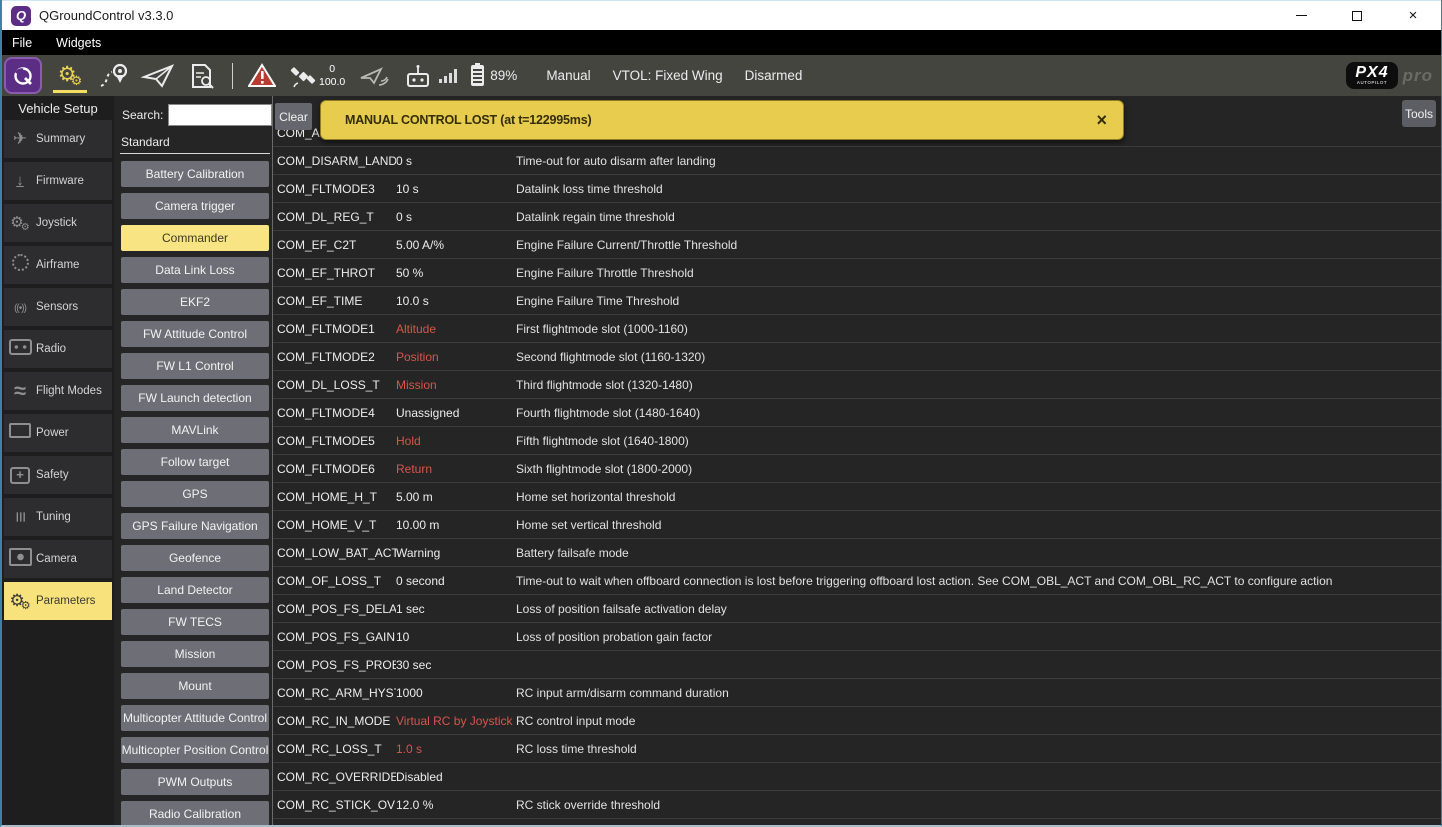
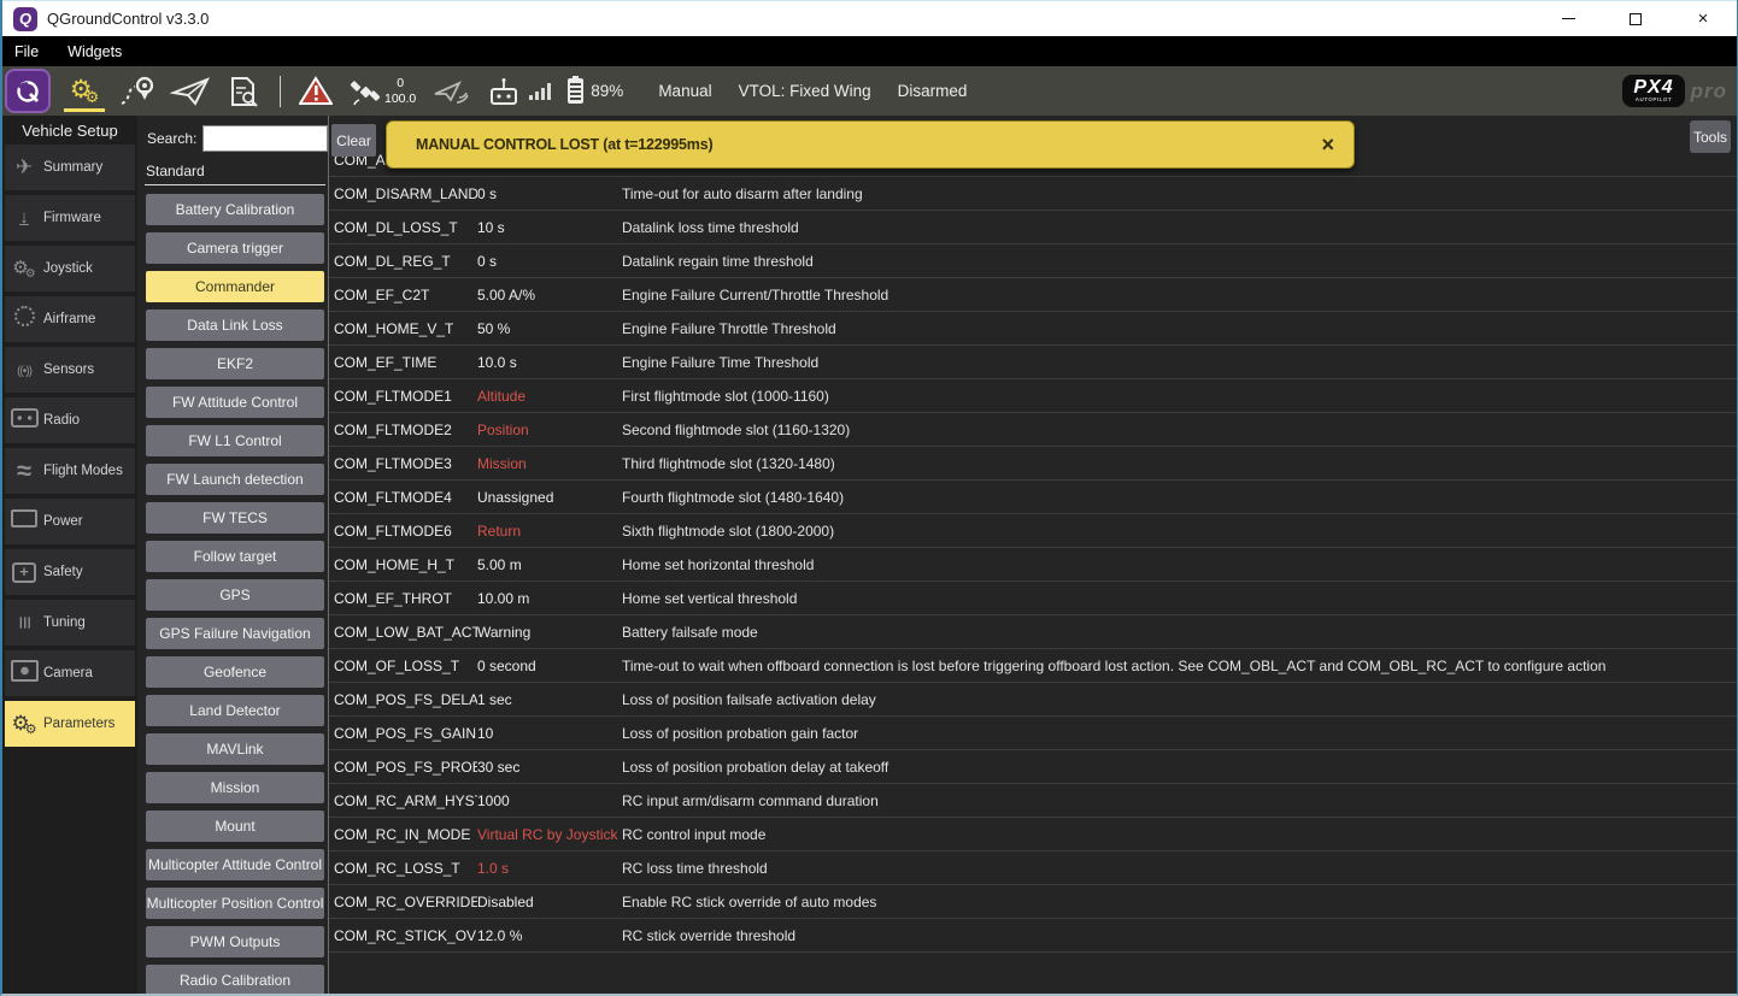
  Q
  QGroundControl v3.3.0
  ×
  File
  Widgets
  ⚙⚙
  0
  100.0
  89%
  Manual
  VTOL: Fixed Wing
  Disarmed
  PX4
  pro
  Vehicle Setup
  Summary
  Firmware
  Joystick
  Airframe
  Sensors
  Radio
  Flight Modes
  Power
  Safety
  Tuning
  Camera
  Parameters
  Search:
  Standard
  Battery Calibration
  Camera trigger
  Commander
  Data Link Loss
  EKF2
  FW Attitude Control
  FW L1 Control
  FW Launch detection
- MAVLink
+ FW TECS
  Follow target
  GPS
  GPS Failure Navigation
  Geofence
  Land Detector
- FW TECS
+ MAVLink
  Mission
  Mount
  Multicopter Attitude Control
  Multicopter Position Control
  PWM Outputs
  Radio Calibration
  COM_A
  COM_DISARM_LAND
  0 s
  Time-out for auto disarm after landing
- COM_FLTMODE3
+ COM_DL_LOSS_T
  10 s
  Datalink loss time threshold
  COM_DL_REG_T
  0 s
  Datalink regain time threshold
  COM_EF_C2T
  5.00 A/%
  Engine Failure Current/Throttle Threshold
- COM_EF_THROT
+ COM_HOME_V_T
  50 %
  Engine Failure Throttle Threshold
  COM_EF_TIME
  10.0 s
  Engine Failure Time Threshold
  COM_FLTMODE1
  Altitude
  First flightmode slot (1000-1160)
  COM_FLTMODE2
  Position
  Second flightmode slot (1160-1320)
- COM_DL_LOSS_T
+ COM_FLTMODE3
  Mission
  Third flightmode slot (1320-1480)
  COM_FLTMODE4
  Unassigned
  Fourth flightmode slot (1480-1640)
- COM_FLTMODE5
- Hold
- Fifth flightmode slot (1640-1800)
  COM_FLTMODE6
  Return
  Sixth flightmode slot (1800-2000)
  COM_HOME_H_T
  5.00 m
  Home set horizontal threshold
- COM_HOME_V_T
+ COM_EF_THROT
  10.00 m
  Home set vertical threshold
  COM_LOW_BAT_ACT
  Warning
  Battery failsafe mode
  COM_OF_LOSS_T
  0 second
  Time-out to wait when offboard connection is lost before triggering offboard lost action. See COM_OBL_ACT and COM_OBL_RC_ACT to configure action
  COM_POS_FS_DELA
  1 sec
  Loss of position failsafe activation delay
  COM_POS_FS_GAIN
  10
  Loss of position probation gain factor
  COM_POS_FS_PROB
  30 sec
+ Loss of position probation delay at takeoff
  COM_RC_ARM_HYS
  1000
  RC input arm/disarm command duration
  COM_RC_IN_MODE
  Virtual RC by Joystick
  RC control input mode
  COM_RC_LOSS_T
  1.0 s
  RC loss time threshold
  COM_RC_OVERRIDE
  Disabled
+ Enable RC stick override of auto modes
  COM_RC_STICK_OV
  12.0 %
  RC stick override threshold
  Clear
  Tools
  MANUAL CONTROL LOST (at t=122995ms)
  ×
